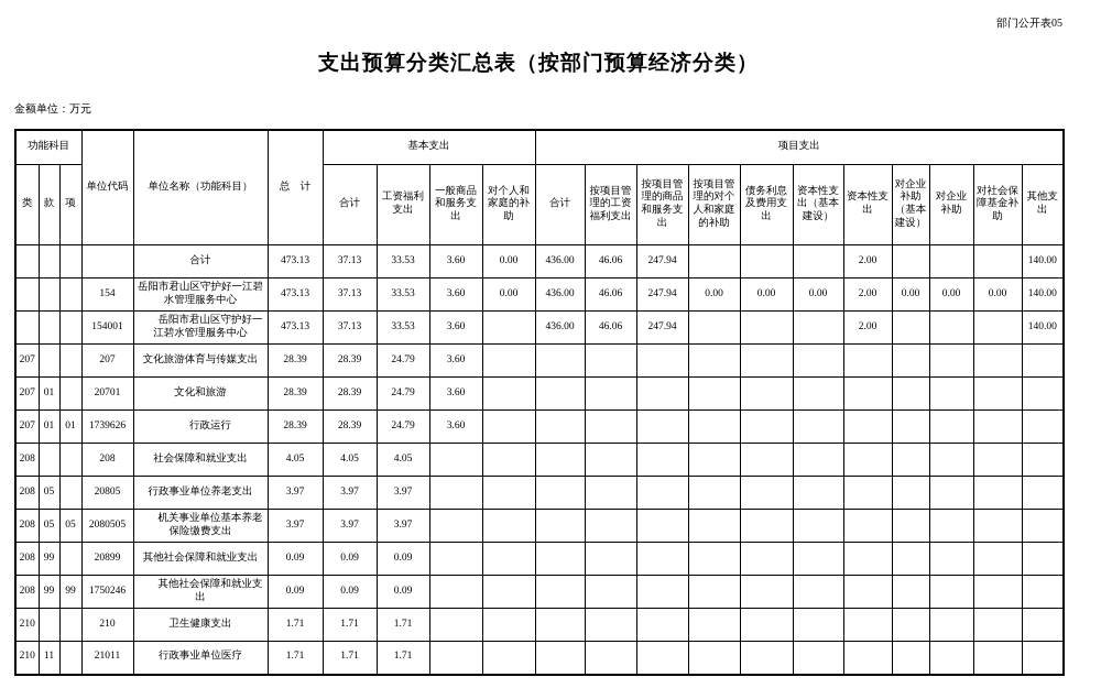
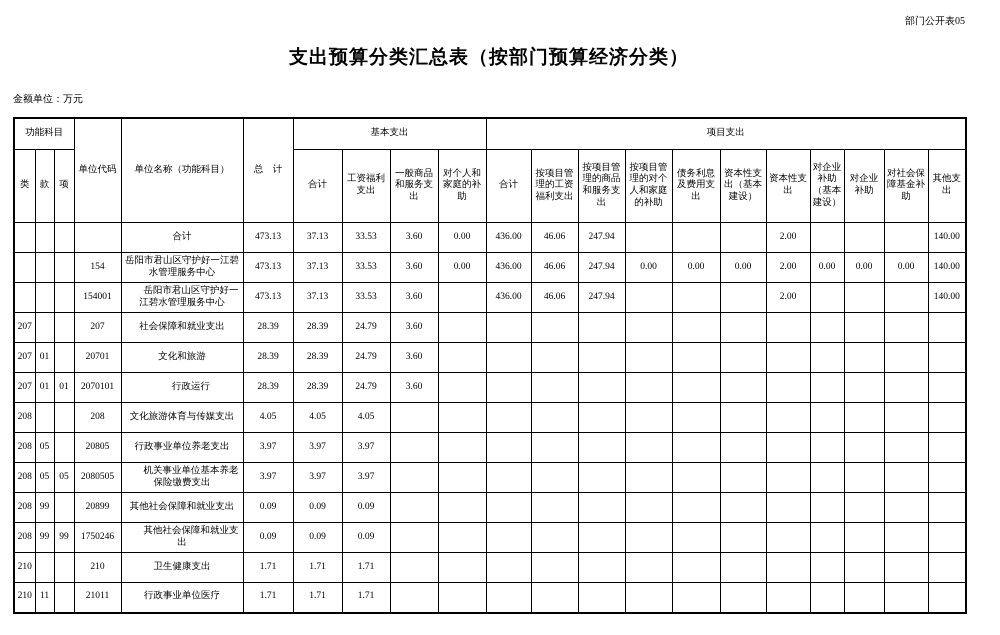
  部门公开表05
  支出预算分类汇总表（按部门预算经济分类）
  金额单位：万元
  功能科目	单位代码	单位名称（功能科目）	总 计	基本支出	项目支出
  类	款	项	合计	工资福利支出	一般商品和服务支出	对个人和家庭的补助	合计	按项目管理的工资福利支出	按项目管理的商品和服务支出	按项目管理的对个人和家庭的补助	债务利息及费用支出	资本性支出（基本建设）	资本性支出	对企业补助（基本建设）	对企业补助	对社会保障基金补助	其他支出
  				合计	473.13	37.13	33.53	3.60	0.00	436.00	46.06	247.94				2.00				140.00
  			154	岳阳市君山区守护好一江碧水管理服务中心	473.13	37.13	33.53	3.60	0.00	436.00	46.06	247.94	0.00	0.00	0.00	2.00	0.00	0.00	0.00	140.00
  			154001	岳阳市君山区守护好一江碧水管理服务中心	473.13	37.13	33.53	3.60		436.00	46.06	247.94				2.00				140.00
- 207			207	文化旅游体育与传媒支出	28.39	28.39	24.79	3.60
+ 207			207	社会保障和就业支出	28.39	28.39	24.79	3.60
  207	01		20701	文化和旅游	28.39	28.39	24.79	3.60
- 207	01	01	1739626	行政运行	28.39	28.39	24.79	3.60
+ 207	01	01	2070101	行政运行	28.39	28.39	24.79	3.60
- 208			208	社会保障和就业支出	4.05	4.05	4.05
+ 208			208	文化旅游体育与传媒支出	4.05	4.05	4.05
  208	05		20805	行政事业单位养老支出	3.97	3.97	3.97
  208	05	05	2080505	机关事业单位基本养老保险缴费支出	3.97	3.97	3.97
  208	99		20899	其他社会保障和就业支出	0.09	0.09	0.09
  208	99	99	1750246	其他社会保障和就业支出	0.09	0.09	0.09
  210			210	卫生健康支出	1.71	1.71	1.71
  210	11		21011	行政事业单位医疗	1.71	1.71	1.71
